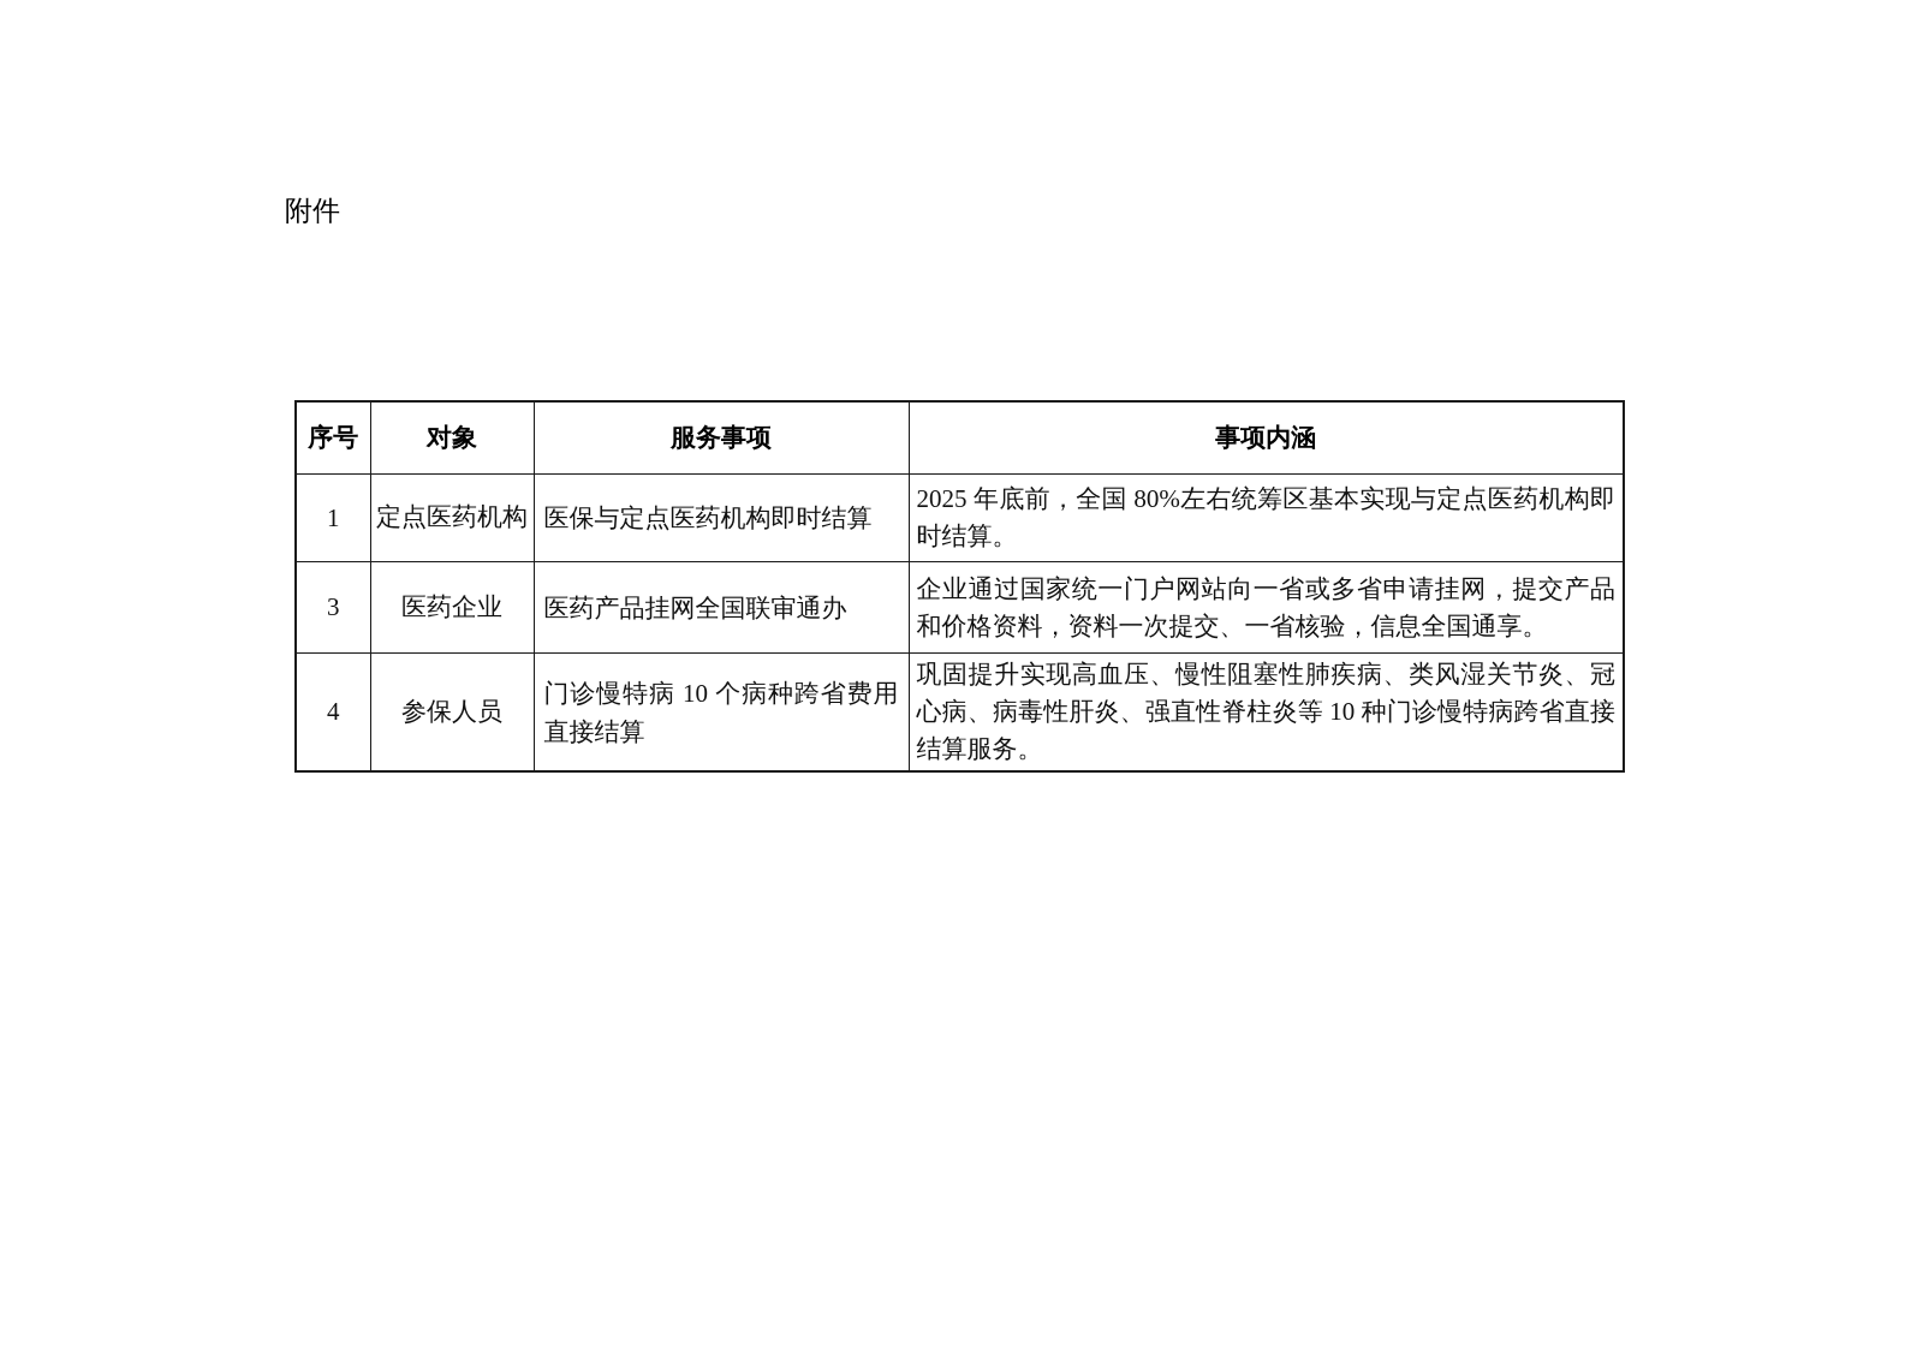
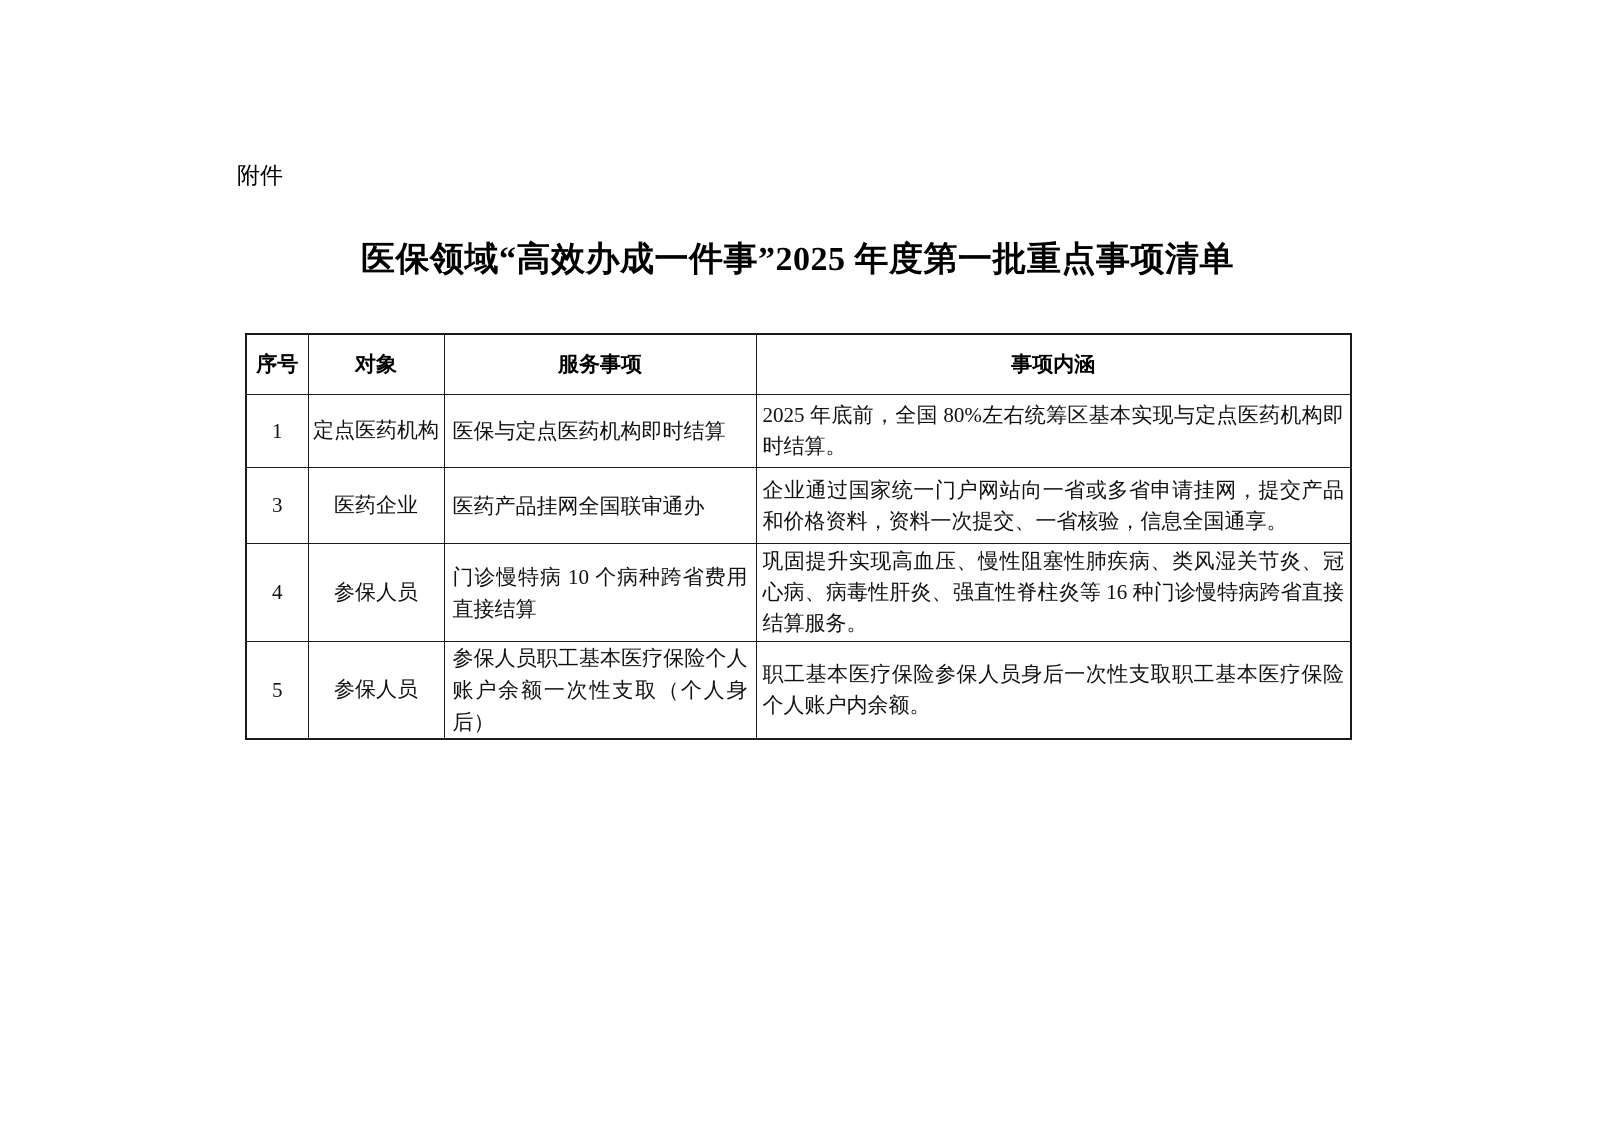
  附件
+ 医保领域“高效办成一件事”2025 年度第一批重点事项清单
  序号	对象	服务事项	事项内涵
  1	定点医药机构	医保与定点医药机构即时结算	2025 年底前，全国 80%左右统筹区基本实现与定点医药机构即时结算。
  3	医药企业	医药产品挂网全国联审通办	企业通过国家统一门户网站向一省或多省申请挂网，提交产品和价格资料，资料一次提交、一省核验，信息全国通享。
- 4	参保人员	门诊慢特病 10 个病种跨省费用直接结算	巩固提升实现高血压、慢性阻塞性肺疾病、类风湿关节炎、冠心病、病毒性肝炎、强直性脊柱炎等 10 种门诊慢特病跨省直接结算服务。
+ 4	参保人员	门诊慢特病 10 个病种跨省费用直接结算	巩固提升实现高血压、慢性阻塞性肺疾病、类风湿关节炎、冠心病、病毒性肝炎、强直性脊柱炎等 16 种门诊慢特病跨省直接结算服务。
+ 5	参保人员	参保人员职工基本医疗保险个人账户余额一次性支取（个人身后）	职工基本医疗保险参保人员身后一次性支取职工基本医疗保险个人账户内余额。
